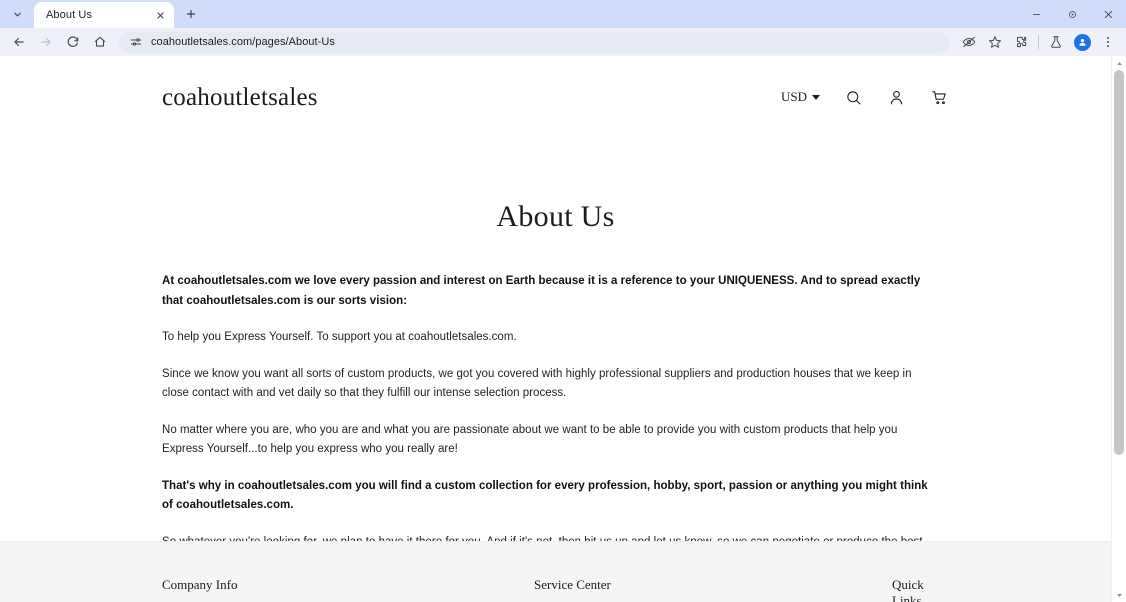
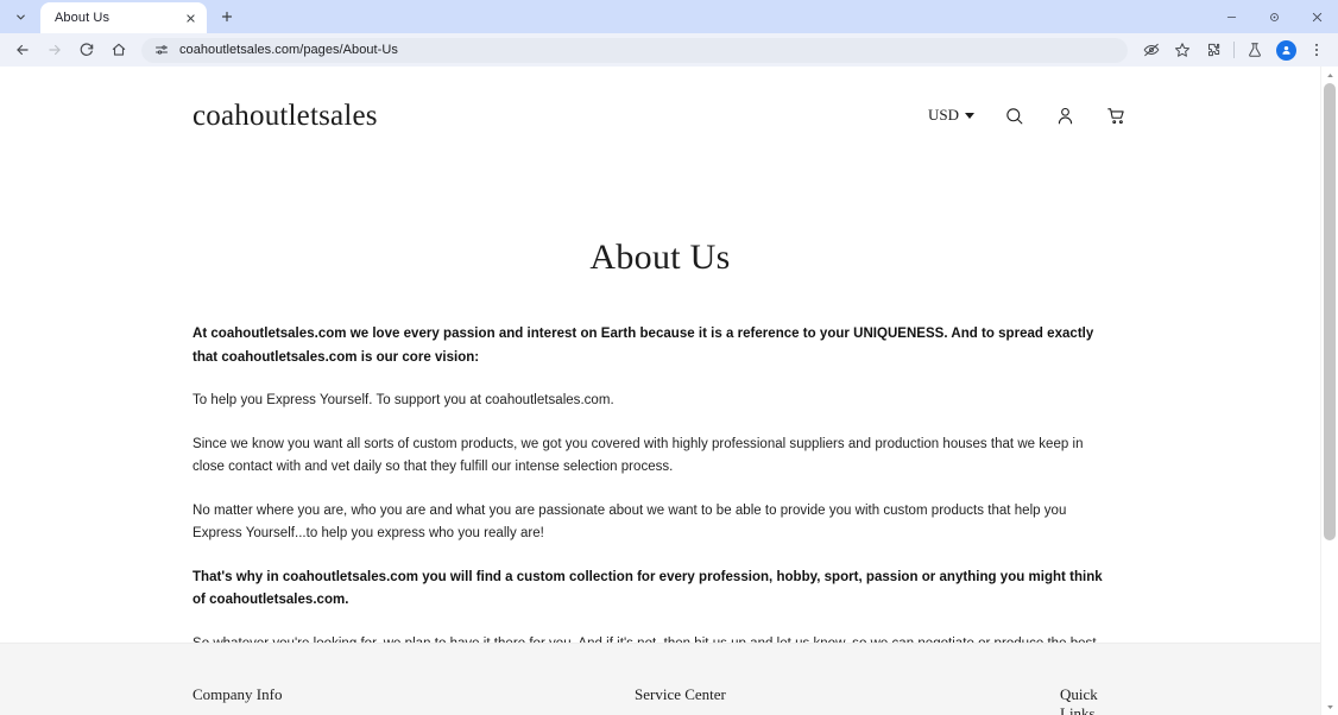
  About Us
  coahoutletsales.com/pages/About-Us
  coahoutletsales
  USD
  About Us
- At coahoutletsales.com we love every passion and interest on Earth because it is a reference to your UNIQUENESS. And to spread exactly that coahoutletsales.com is our sorts vision:
+ At coahoutletsales.com we love every passion and interest on Earth because it is a reference to your UNIQUENESS. And to spread exactly that coahoutletsales.com is our core vision:
  To help you Express Yourself. To support you at coahoutletsales.com.
  Since we know you want all sorts of custom products, we got you covered with highly professional suppliers and production houses that we keep in close contact with and vet daily so that they fulfill our intense selection process.
  No matter where you are, who you are and what you are passionate about we want to be able to provide you with custom products that help you Express Yourself...to help you express who you really are!
  That's why in coahoutletsales.com you will find a custom collection for every profession, hobby, sport, passion or anything you might think of coahoutletsales.com.
  Company Info
  Service Center
  Quick Links
